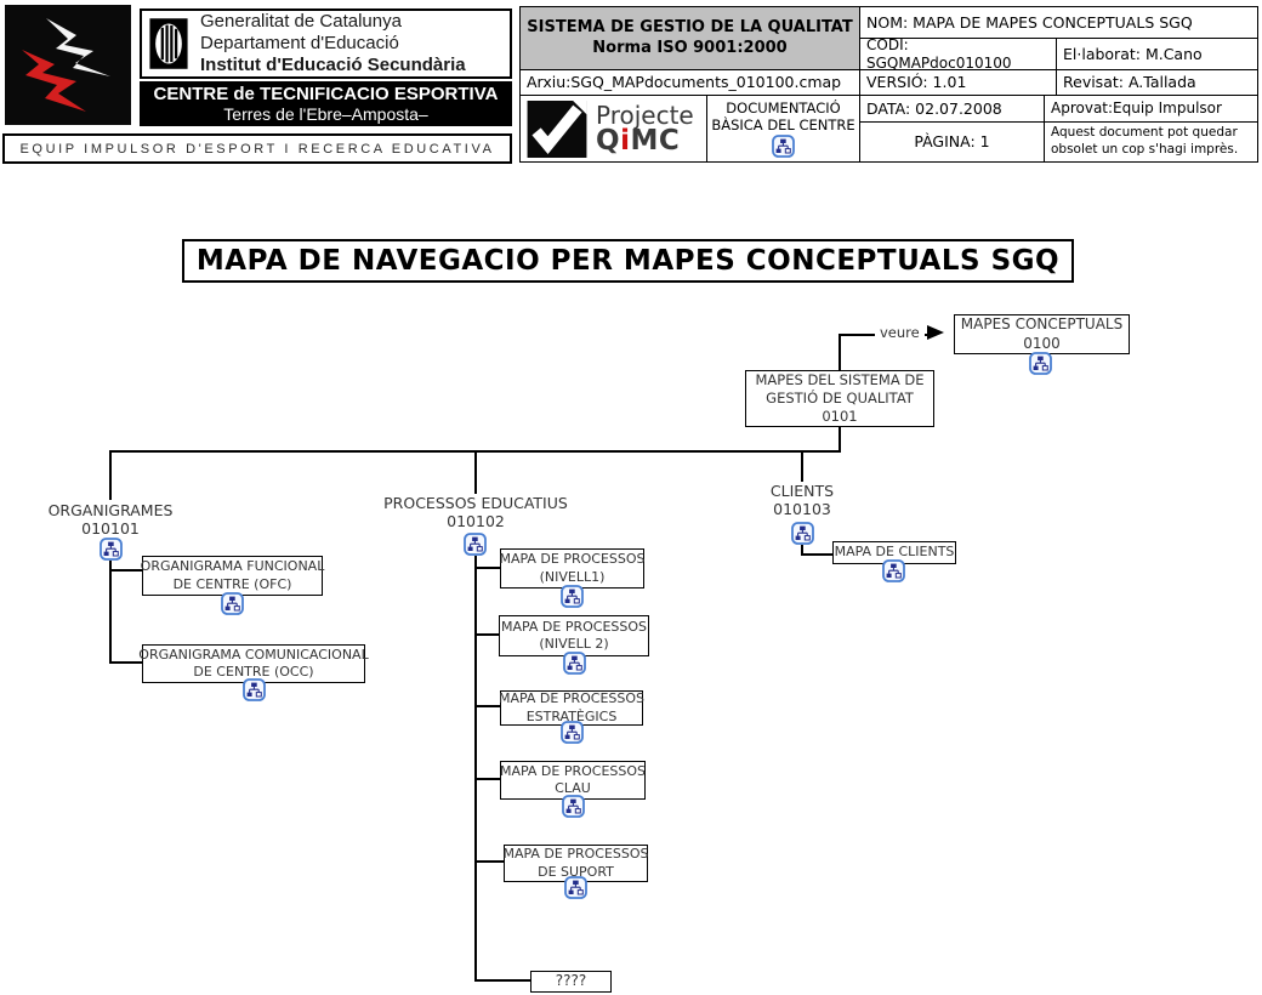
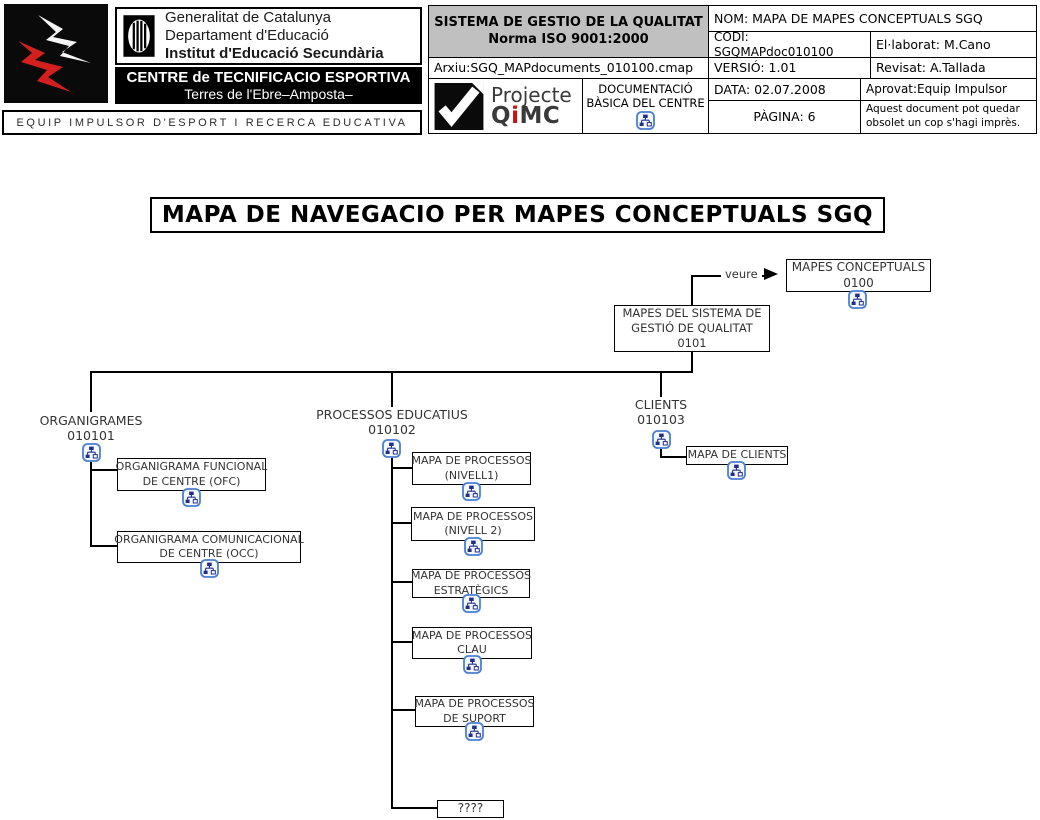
  Generalitat de Catalunya
  Departament d'Educació
  Institut d'Educació Secundària
  CENTRE de TECNIFICACIO ESPORTIVA
  Terres de l'Ebre–Amposta–
  EQUIP IMPULSOR D'ESPORT I RECERCA EDUCATIVA
  SISTEMA DE GESTIO DE LA QUALITAT
  Norma ISO 9001:2000
  NOM: MAPA DE MAPES CONCEPTUALS SGQ
  CODI: SGQMAPdoc010100
  El·laborat: M.Cano
  Arxiu:SGQ_MAPdocuments_010100.cmap
  VERSIÓ: 1.01
  Revisat: A.Tallada
  Projecte
  QiMC
  DOCUMENTACIÓ
  BÀSICA DEL CENTRE
  DATA: 02.07.2008
  Aprovat:Equip Impulsor
- PÀGINA: 1
+ PÀGINA: 6
  Aquest document pot quedar obsolet un cop s'hagi imprès.
  MAPA DE NAVEGACIO PER MAPES CONCEPTUALS SGQ
  veure
  MAPES CONCEPTUALS
  0100
  MAPES DEL SISTEMA DE
  GESTIÓ DE QUALITAT
  0101
  ORGANIGRAMES
  010101
  PROCESSOS EDUCATIUS
  010102
  CLIENTS
  010103
  ORGANIGRAMA FUNCIONAL
  DE CENTRE (OFC)
  ORGANIGRAMA COMUNICACIONAL
  DE CENTRE (OCC)
  MAPA DE PROCESSOS
  (NIVELL1)
  MAPA DE PROCESSOS
  (NIVELL 2)
  MAPA DE PROCESSOS
  ESTRATÈGICS
  MAPA DE PROCESSOS
  CLAU
  MAPA DE PROCESSOS
  DE SUPORT
  ????
  MAPA DE CLIENTS
